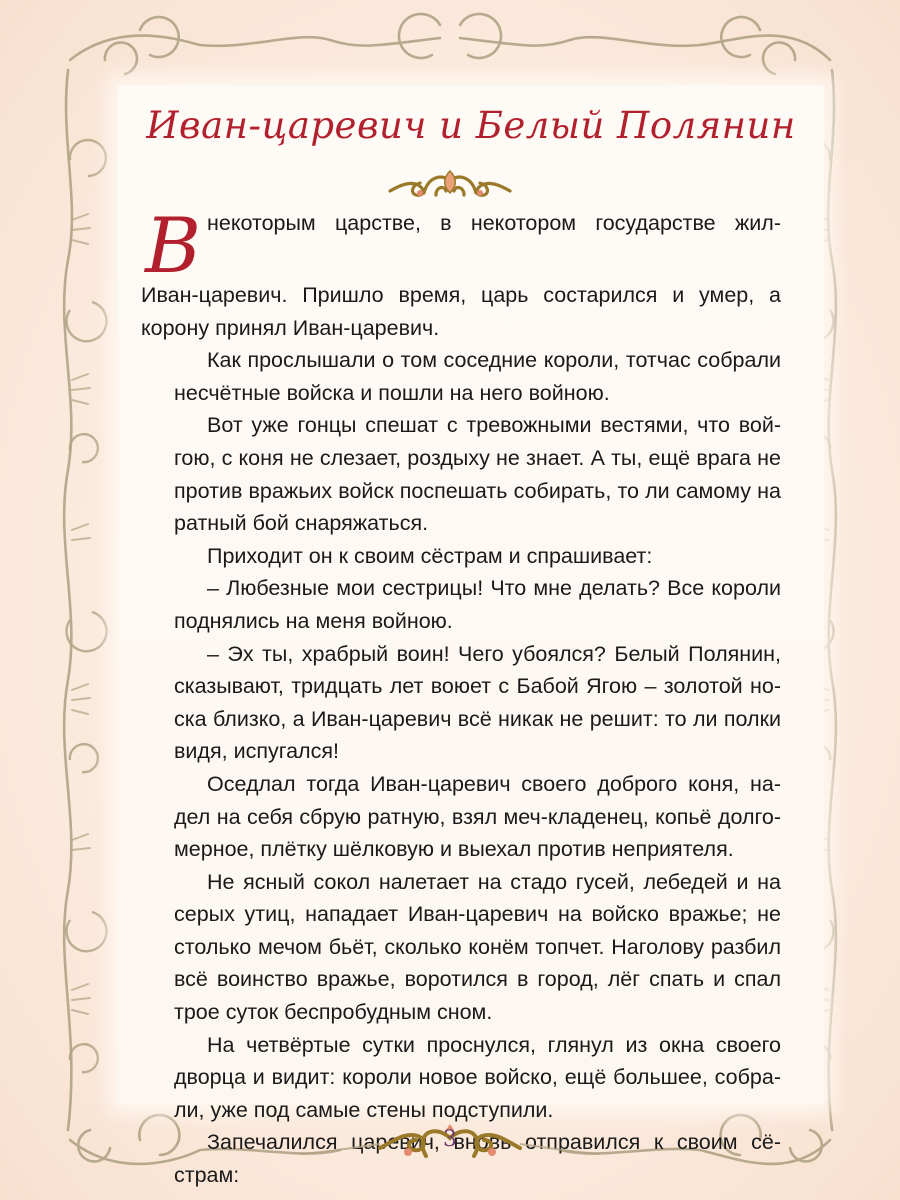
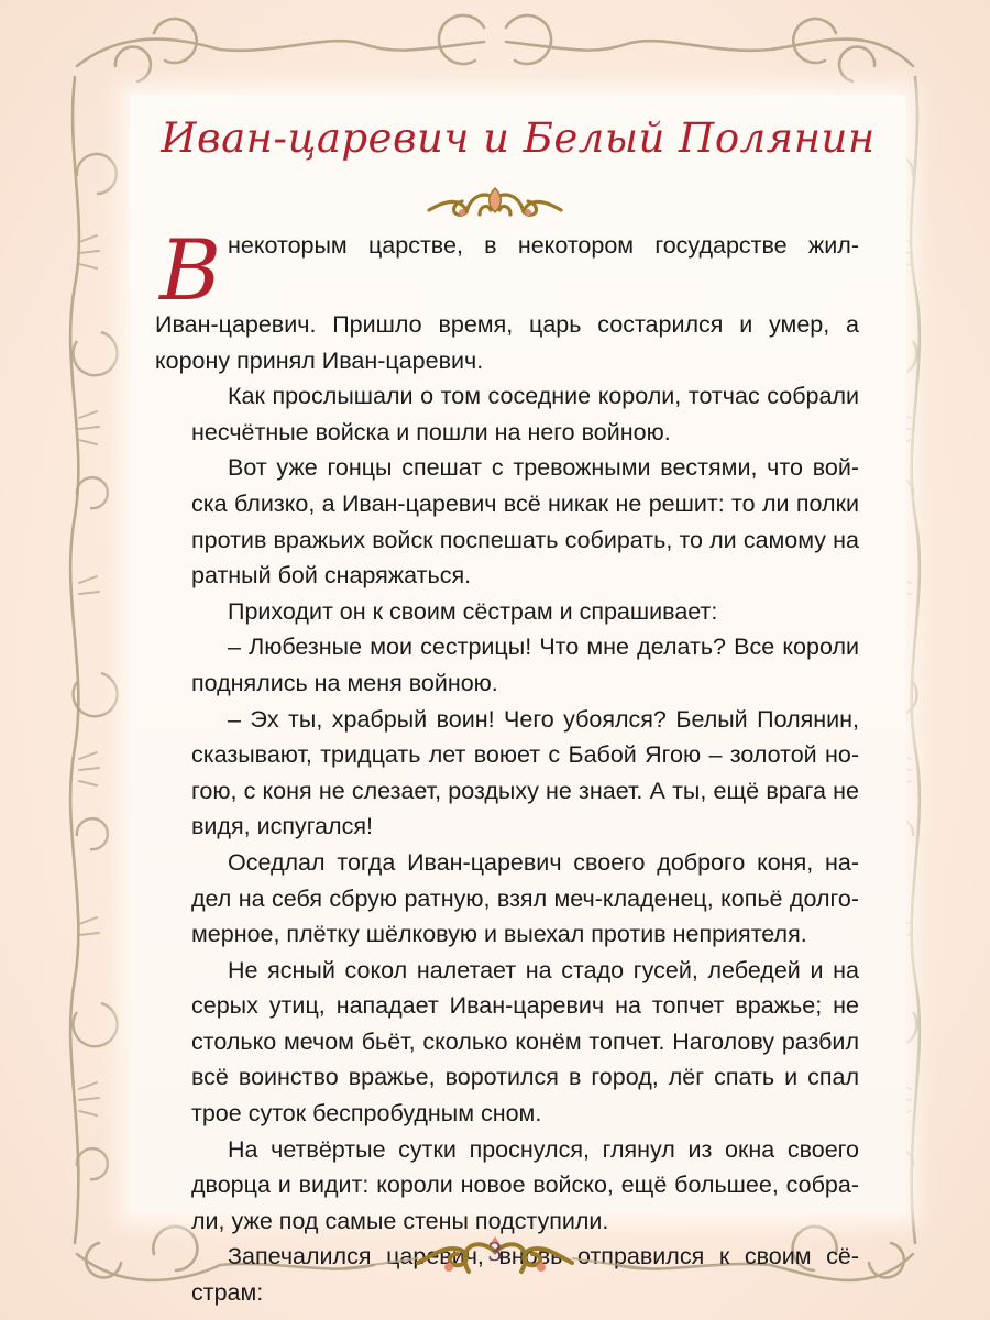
  Иван-царевич и Белый Полянин
  В
  некоторым царстве, в некотором государстве жил-
  Иван-царевич. Пришло время, царь состарился и умер, а
  корону принял Иван-царевич.
  Как прослышали о том соседние короли, тотчас собрали
  несчётные войска и пошли на него войною.
  Вот уже гонцы спешат с тревожными вестями, что вой-
- гою, с коня не слезает, роздыху не знает. А ты, ещё врага не
+ ска близко, а Иван-царевич всё никак не решит: то ли полки
  против вражьих войск поспешать собирать, то ли самому на
  ратный бой снаряжаться.
  Приходит он к своим сёстрам и спрашивает:
  – Любезные мои сестрицы! Что мне делать? Все короли
  поднялись на меня войною.
  – Эх ты, храбрый воин! Чего убоялся? Белый Полянин,
  сказывают, тридцать лет воюет с Бабой Ягою – золотой но-
- ска близко, а Иван-царевич всё никак не решит: то ли полки
+ гою, с коня не слезает, роздыху не знает. А ты, ещё врага не
  видя, испугался!
  Оседлал тогда Иван-царевич своего доброго коня, на-
  дел на себя сбрую ратную, взял меч-кладенец, копьё долго-
  мерное, плётку шёлковую и выехал против неприятеля.
  Не ясный сокол налетает на стадо гусей, лебедей и на
- серых утиц, нападает Иван-царевич на войско вражье; не
+ серых утиц, нападает Иван-царевич на топчет вражье; не
  столько мечом бьёт, сколько конём топчет. Наголову разбил
  всё воинство вражье, воротился в город, лёг спать и спал
  трое суток беспробудным сном.
  На четвёртые сутки проснулся, глянул из окна своего
  дворца и видит: короли новое войско, ещё большее, собра-
  ли, уже под самые стены подступили.
  Запечалился царвич, внов отправился к своим сё-
  страм:
  3
